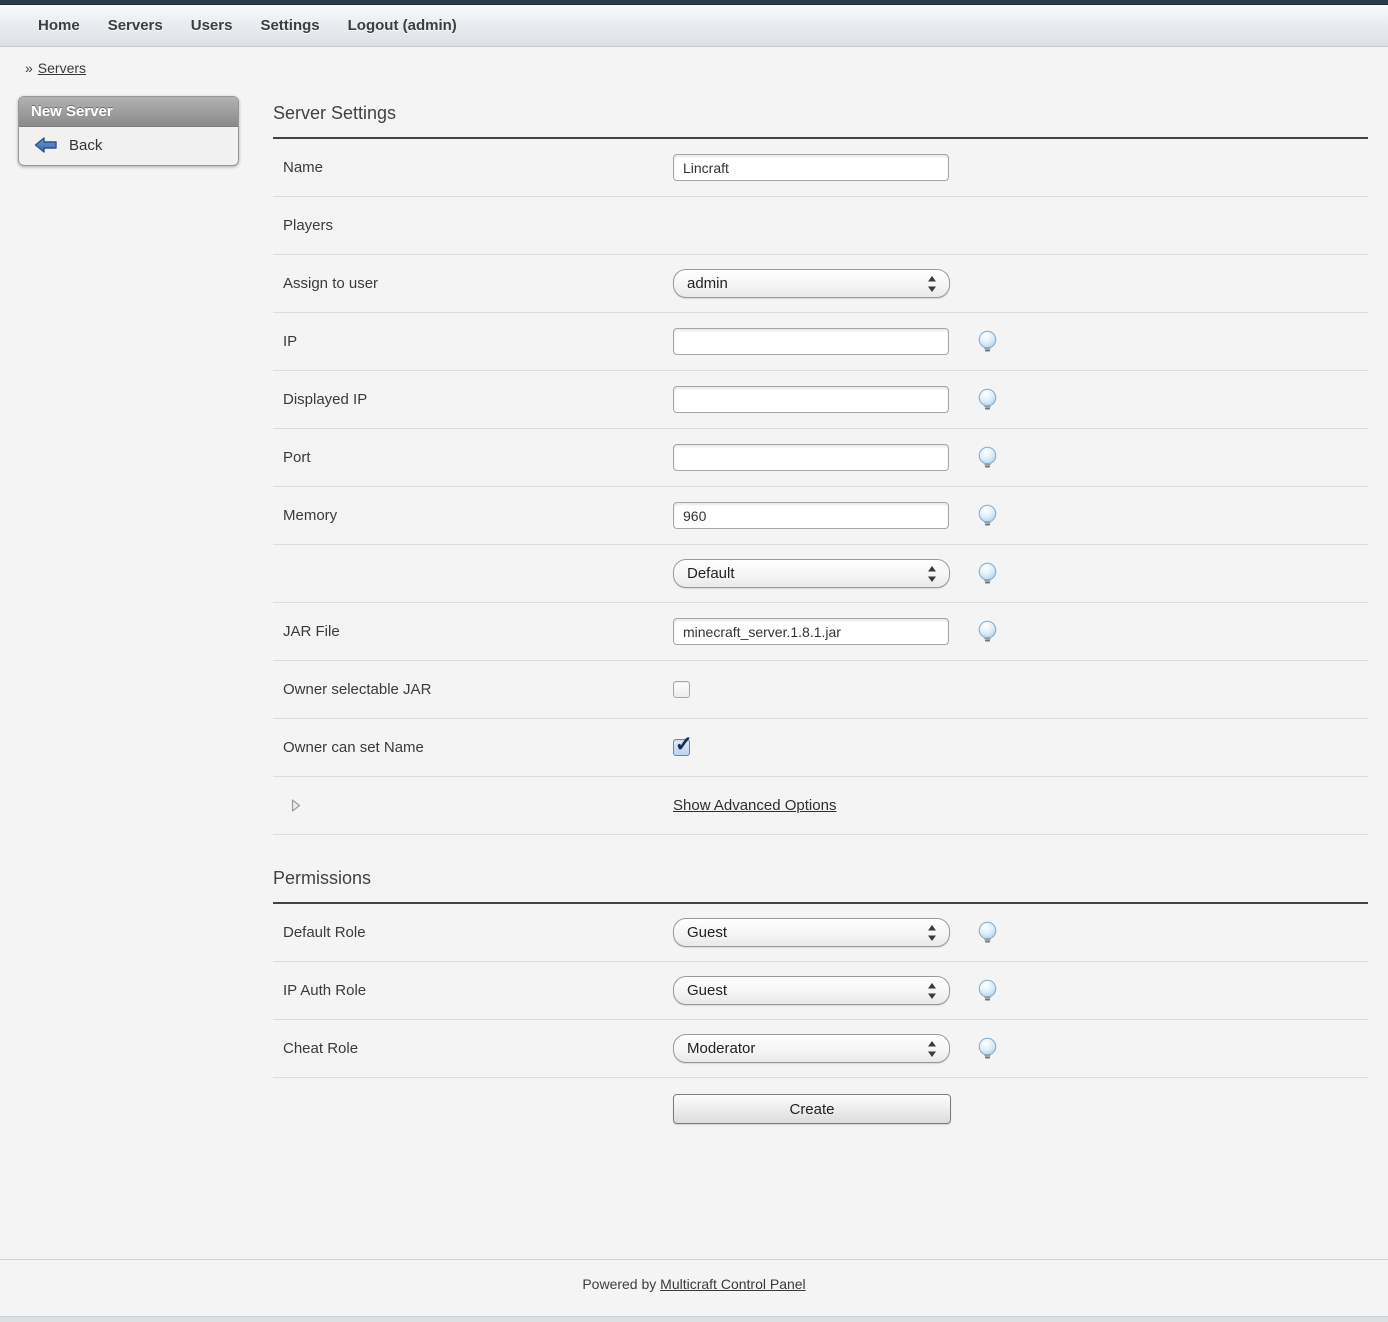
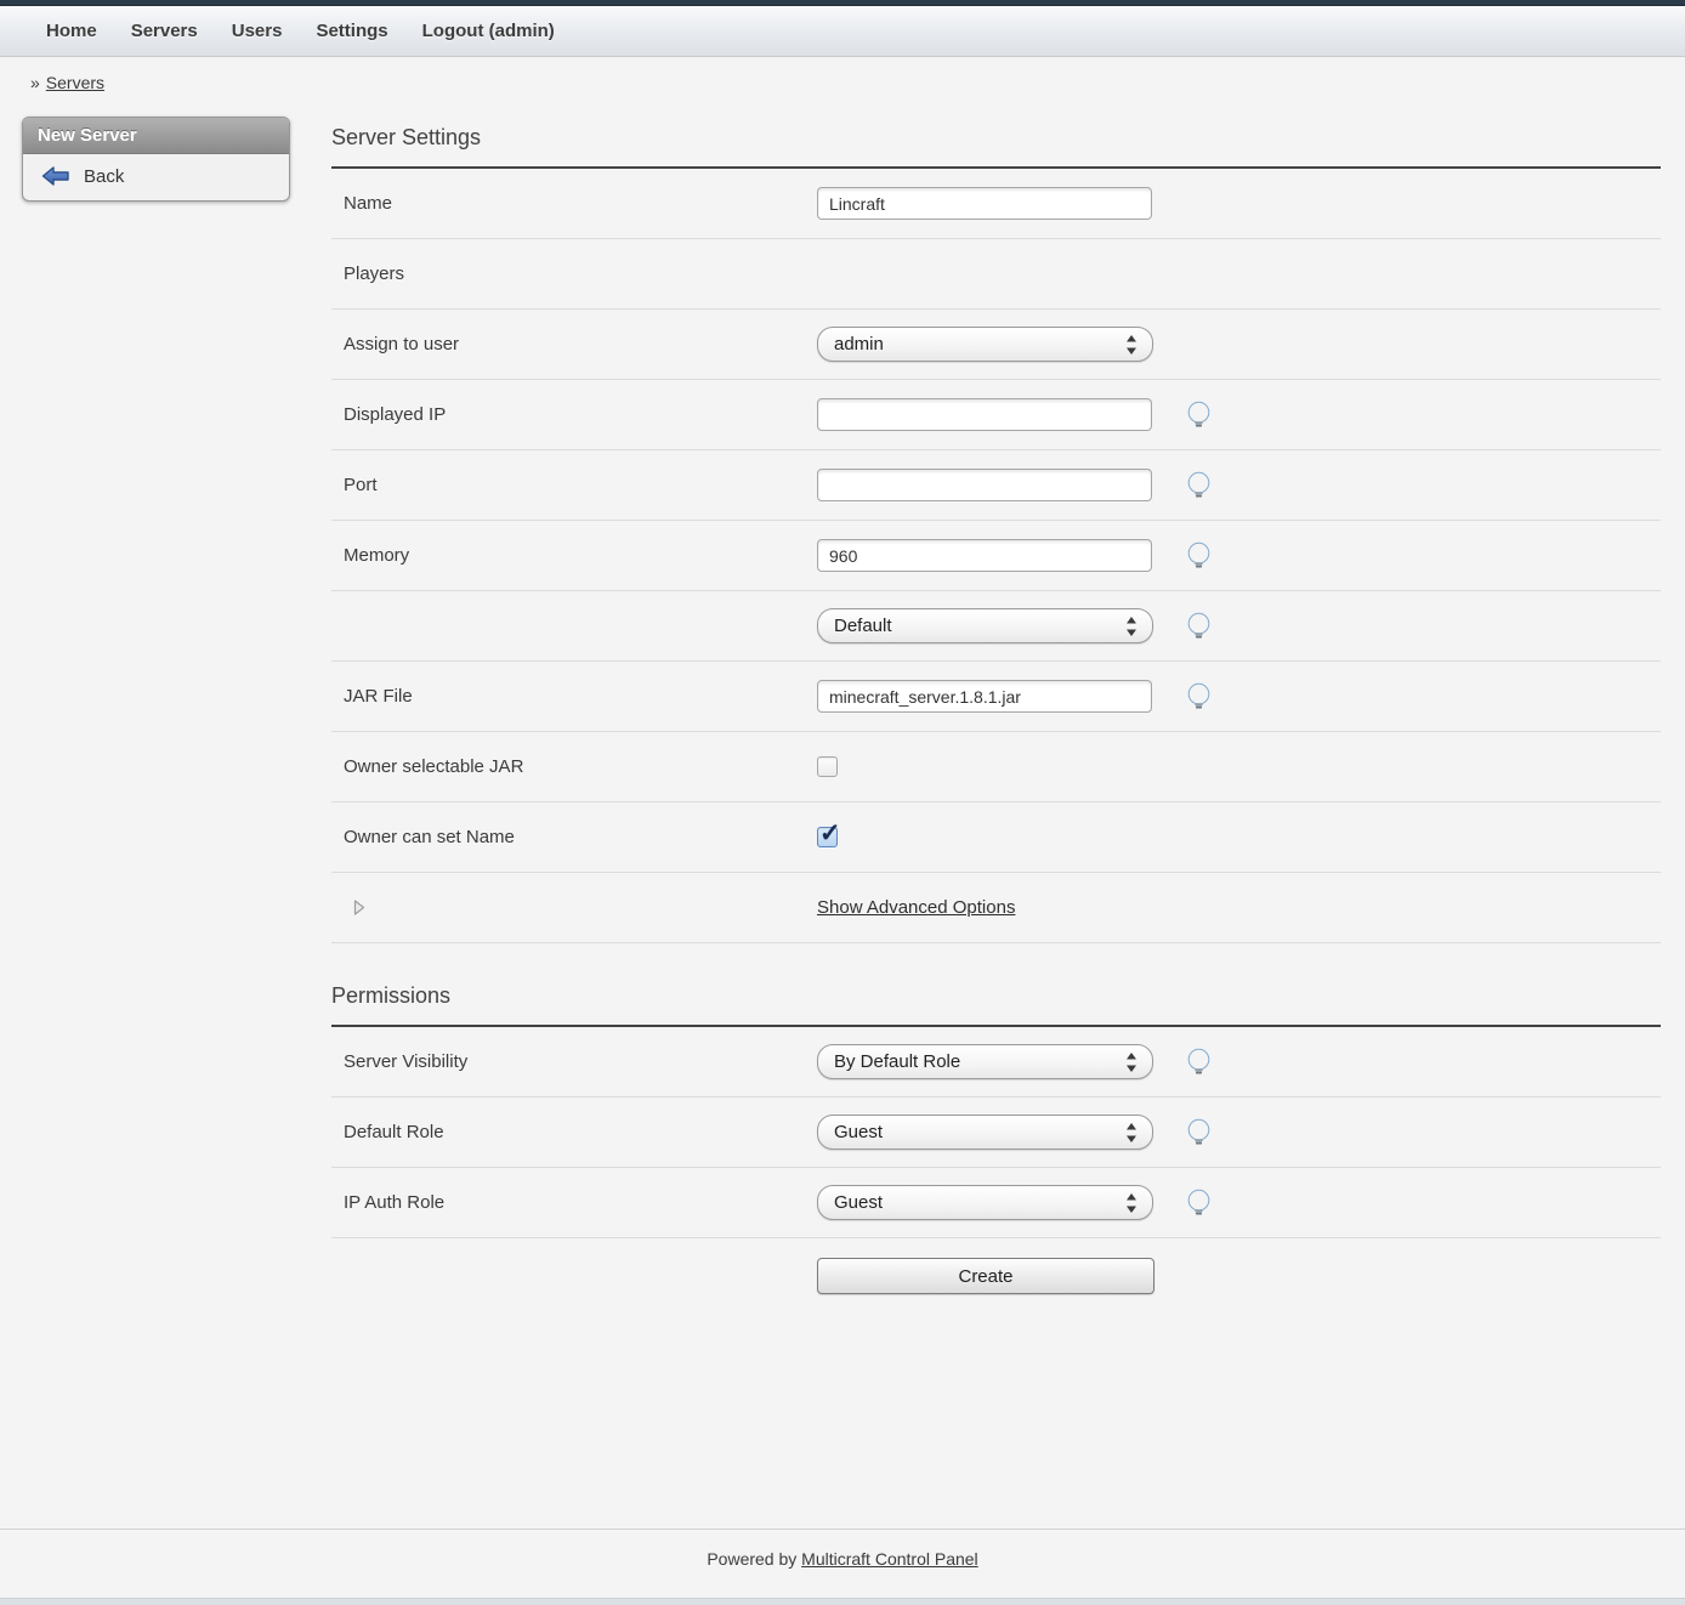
  Home
  Servers
  Users
  Settings
  Logout (admin)
  » Servers
  New Server
  Back
  Server Settings
  Name
  Lincraft
  Players
  Assign to user
  admin
- IP
  Displayed IP
  Port
  Memory
  960
  Default
  JAR File
  minecraft_server.1.8.1.jar
  Owner selectable JAR
  Owner can set Name
  ✓
  Show Advanced Options
  Permissions
+ Server Visibility
+ By Default Role
  Default Role
  Guest
  IP Auth Role
  Guest
- Cheat Role
- Moderator
  Create
  Powered by Multicraft Control Panel
